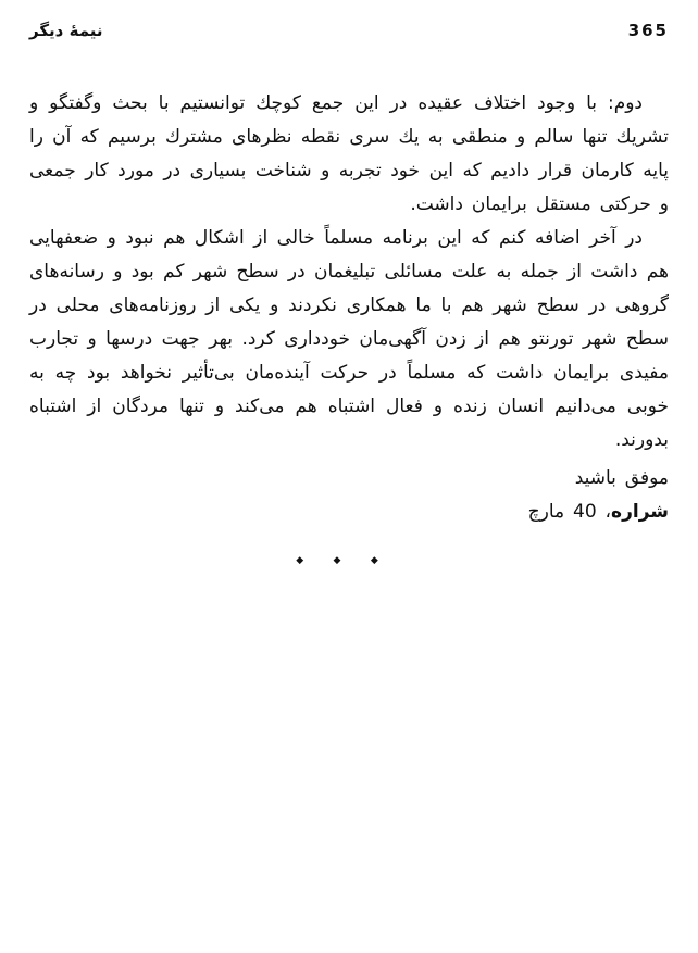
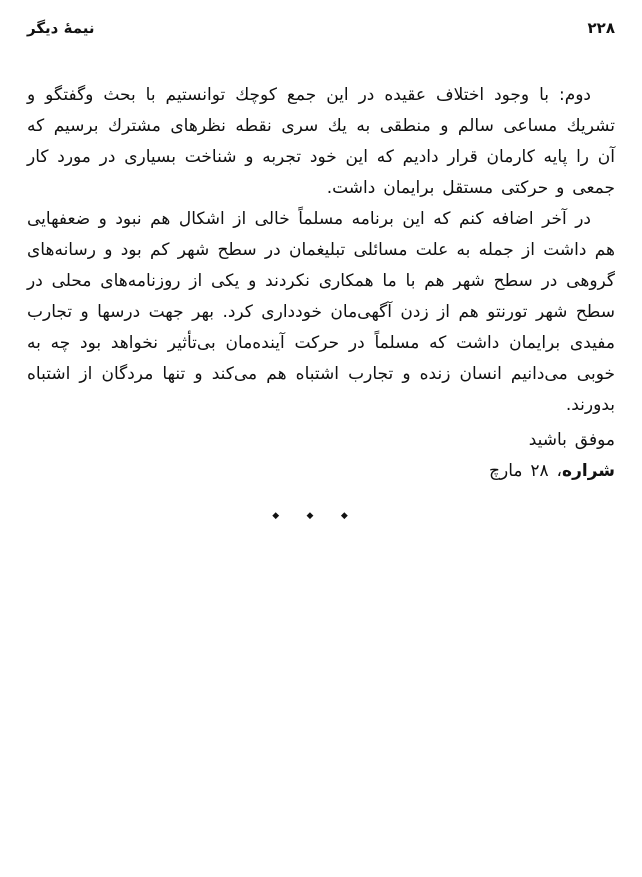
- 365
+ ۲۲۸
  نیمهٔ دیگر
- دوم: با وجود اختلاف عقیده در این جمع کوچك توانستیم با بحث وگفتگو و تشریك تنها سالم و منطقی به یك سری نقطه نظرهای مشترك برسیم که آن را پایه کارمان قرار دادیم که این خود تجربه و شناخت بسیاری در مورد کار جمعی و حرکتی مستقل برایمان داشت.
+ دوم: با وجود اختلاف عقیده در این جمع کوچك توانستیم با بحث وگفتگو و تشریك مساعی سالم و منطقی به یك سری نقطه نظرهای مشترك برسیم که آن را پایه کارمان قرار دادیم که این خود تجربه و شناخت بسیاری در مورد کار جمعی و حرکتی مستقل برایمان داشت.
- در آخر اضافه کنم که این برنامه مسلماً خالی از اشکال هم نبود و ضعفهایی هم داشت از جمله به علت مسائلی تبلیغمان در سطح شهر کم بود و رسانه‌های گروهی در سطح شهر هم با ما همکاری نکردند و یکی از روزنامه‌های محلی در سطح شهر تورنتو هم از زدن آگهی‌مان خودداری کرد. بهر جهت درسها و تجارب مفیدی برایمان داشت که مسلماً در حرکت آینده‌مان بی‌تأثیر نخواهد بود چه به خوبی می‌دانیم انسان زنده و فعال اشتباه هم می‌کند و تنها مردگان از اشتباه بدورند.
+ در آخر اضافه کنم که این برنامه مسلماً خالی از اشکال هم نبود و ضعفهایی هم داشت از جمله به علت مسائلی تبلیغمان در سطح شهر کم بود و رسانه‌های گروهی در سطح شهر هم با ما همکاری نکردند و یکی از روزنامه‌های محلی در سطح شهر تورنتو هم از زدن آگهی‌مان خودداری کرد. بهر جهت درسها و تجارب مفیدی برایمان داشت که مسلماً در حرکت آینده‌مان بی‌تأثیر نخواهد بود چه به خوبی می‌دانیم انسان زنده و تجارب اشتباه هم می‌کند و تنها مردگان از اشتباه بدورند.
  موفق باشید
- شراره، 40 مارچ
+ شراره، ۲۸ مارچ
  ◆ ◆ ◆
